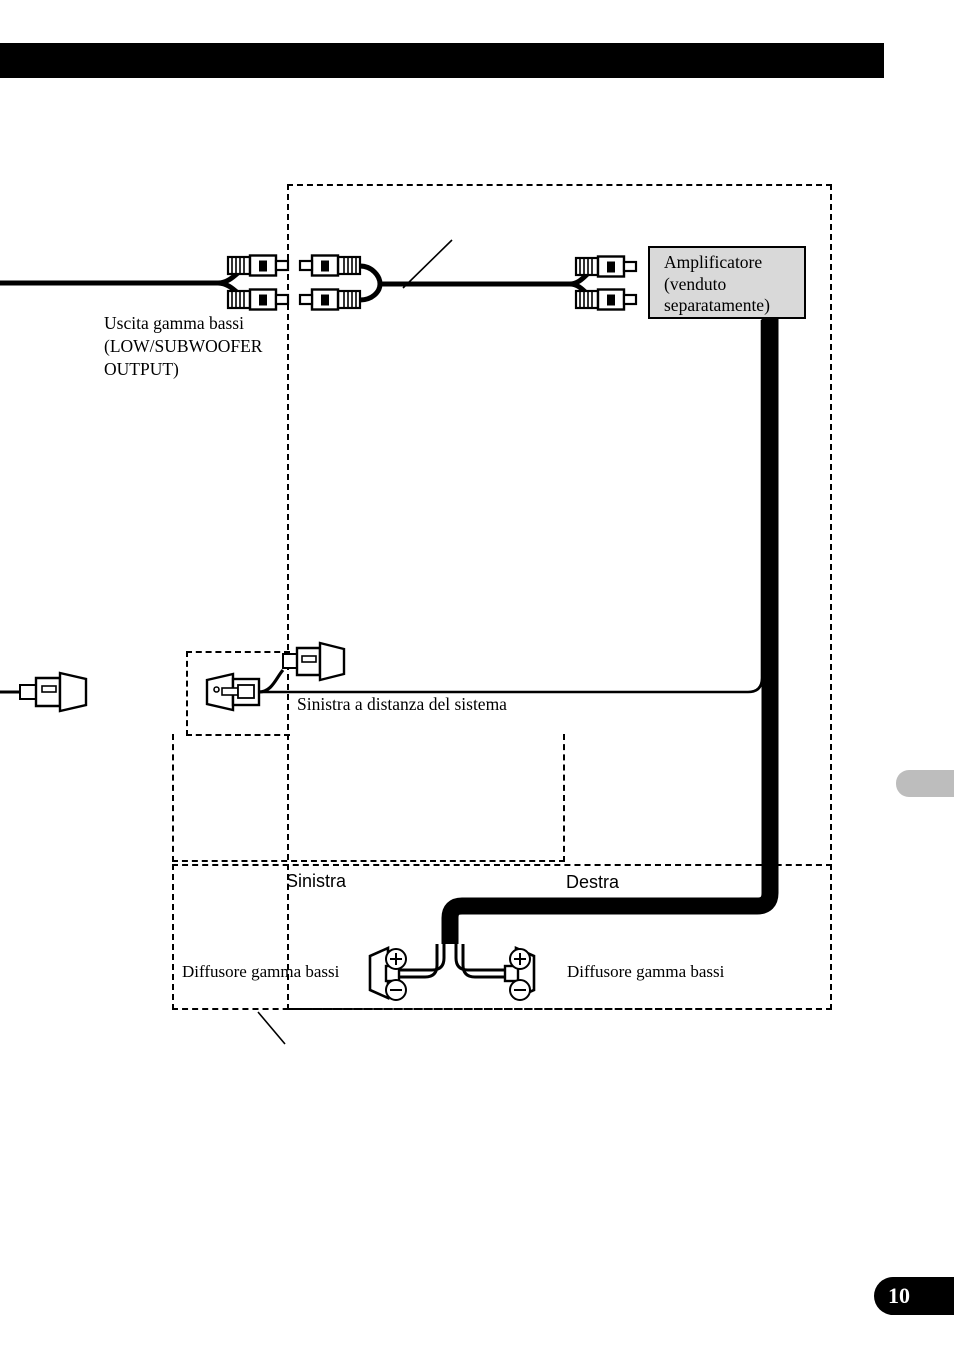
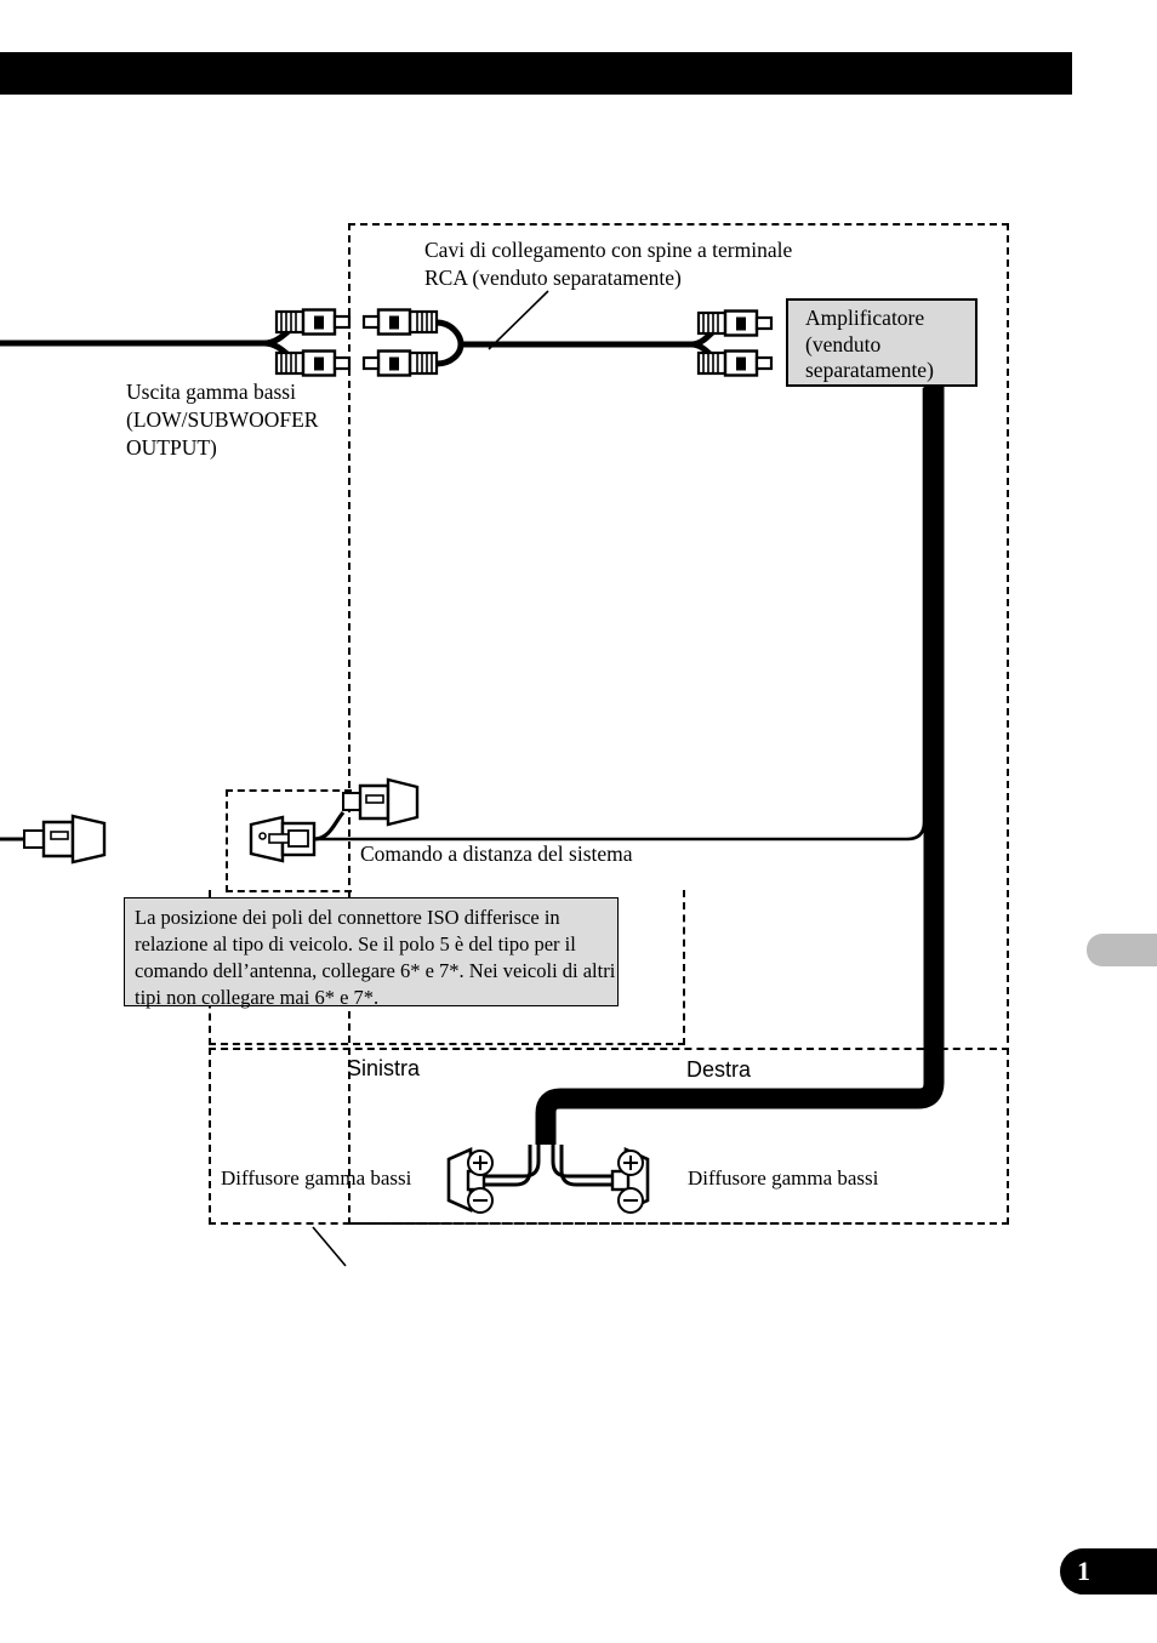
+ Cavi di collegamento con spine a terminale
+ RCA (venduto separatamente)
  Uscita gamma bassi
  (LOW/SUBWOOFER
  OUTPUT)
  Amplificatore
  (venduto
  separatamente)
- Sinistra a distanza del sistema
+ Comando a distanza del sistema
+ La posizione dei poli del connettore ISO differisce in relazione al tipo di veicolo. Se il polo 5 è del tipo per il comando dell’antenna, collegare 6* e 7*. Nei veicoli di altri tipi non collegare mai 6* e 7*.
  Sinistra
  Destra
  Diffusore gamma bassi
  Diffusore gamma bassi
- 10
+ 1
